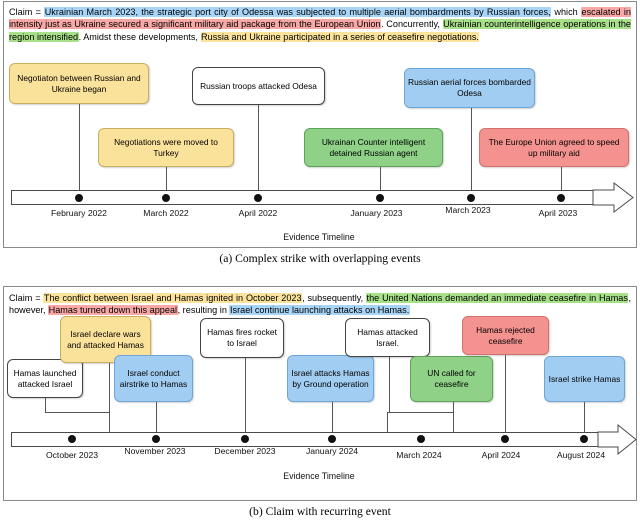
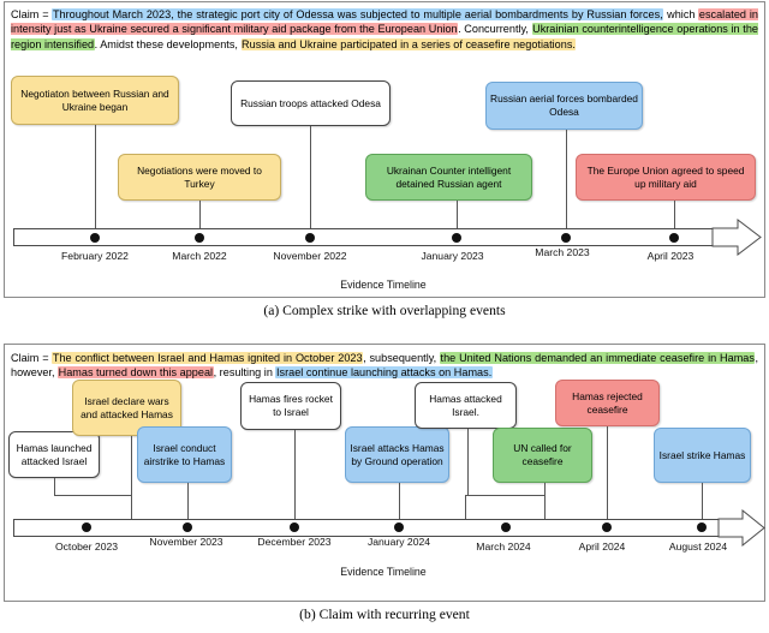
- Claim = Ukrainian March 2023, the strategic port city of Odessa was subjected to multiple aerial bombardments by Russian forces, which escalated in intensity just as Ukraine secured a significant military aid package from the European Union. Concurrently, Ukrainian counterintelligence operations in the region intensified. Amidst these developments, Russia and Ukraine participated in a series of ceasefire negotiations.
+ Claim = Throughout March 2023, the strategic port city of Odessa was subjected to multiple aerial bombardments by Russian forces, which escalated in intensity just as Ukraine secured a significant military aid package from the European Union. Concurrently, Ukrainian counterintelligence operations in the region intensified. Amidst these developments, Russia and Ukraine participated in a series of ceasefire negotiations.
  Negotiaton between Russian and Ukraine began
  Negotiations were moved to Turkey
  Russian troops attacked Odesa
  Ukrainan Counter intelligent detained Russian agent
  Russian aerial forces bombarded Odesa
  The Europe Union agreed to speed up military aid
  February 2022
  March 2022
- April 2022
+ November 2022
  January 2023
  March 2023
  April 2023
  Evidence Timeline
  (a) Complex strike with overlapping events
  Claim = The conflict between Israel and Hamas ignited in October 2023, subsequently, the United Nations demanded an immediate ceasefire in Hamas, however, Hamas turned down this appeal, resulting in Israel continue launching attacks on Hamas.
  Hamas launched attacked Israel
  Israel declare wars and attacked Hamas
  Israel conduct airstrike to Hamas
  Hamas fires rocket to Israel
  Israel attacks Hamas by Ground operation
  Hamas attacked Israel.
  UN called for ceasefire
  Hamas rejected ceasefire
  Israel strike Hamas
  October 2023
  November 2023
  December 2023
  January 2024
  March 2024
  April 2024
  August 2024
  Evidence Timeline
  (b) Claim with recurring event
